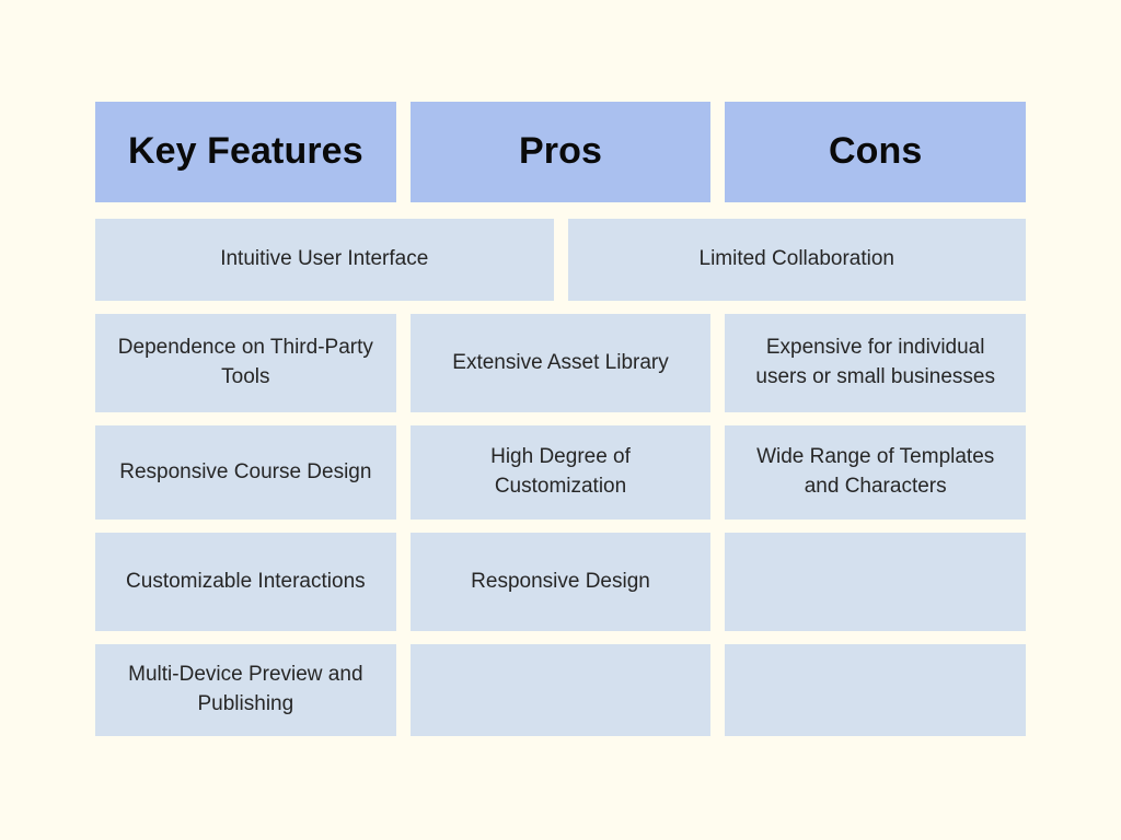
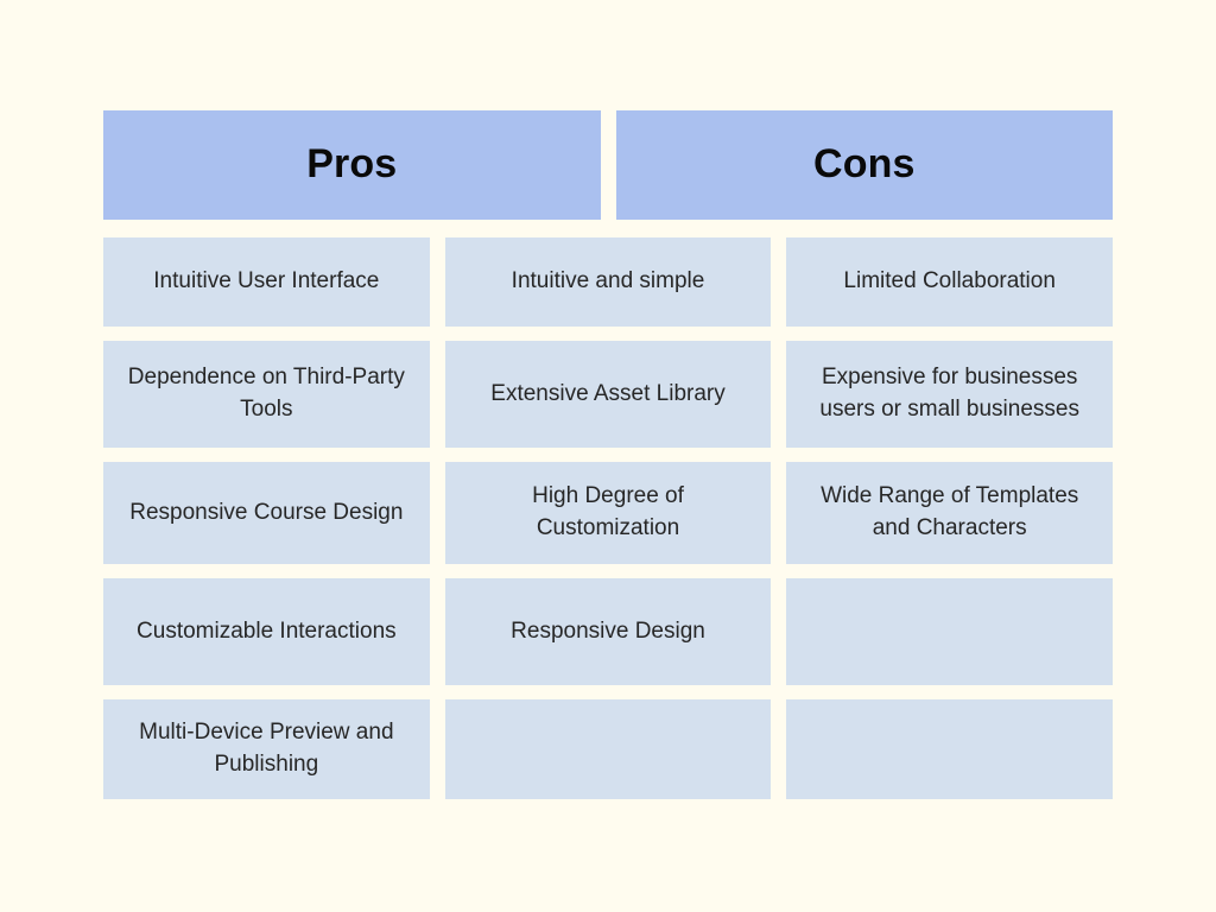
- Key Features
  Pros
  Cons
  Intuitive User Interface
+ Intuitive and simple
  Limited Collaboration
  Dependence on Third-Party Tools
  Extensive Asset Library
- Expensive for individual users or small businesses
+ Expensive for businesses users or small businesses
  Responsive Course Design
  High Degree of Customization
  Wide Range of Templates and Characters
  Customizable Interactions
  Responsive Design
  Multi-Device Preview and Publishing
